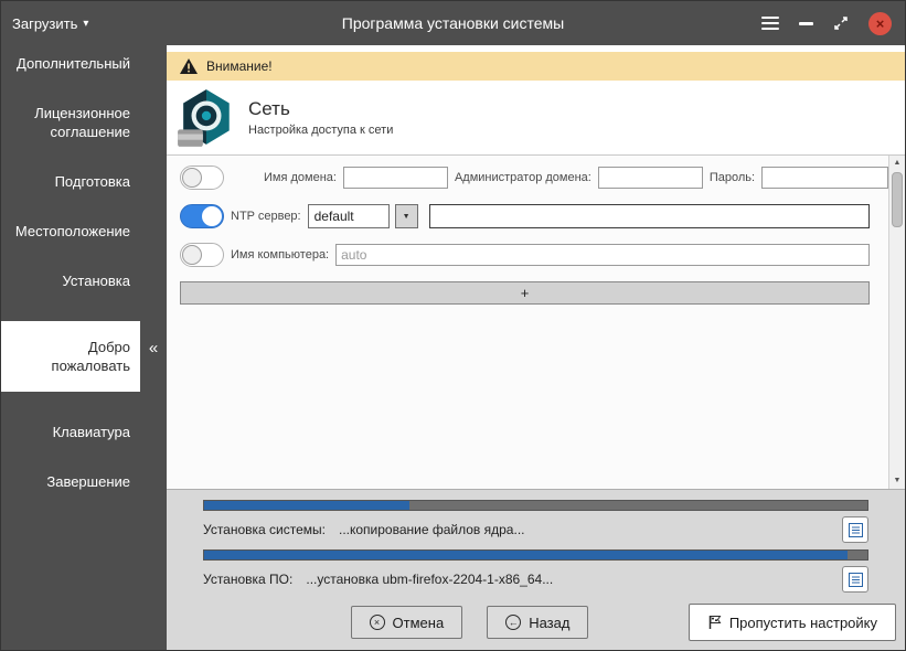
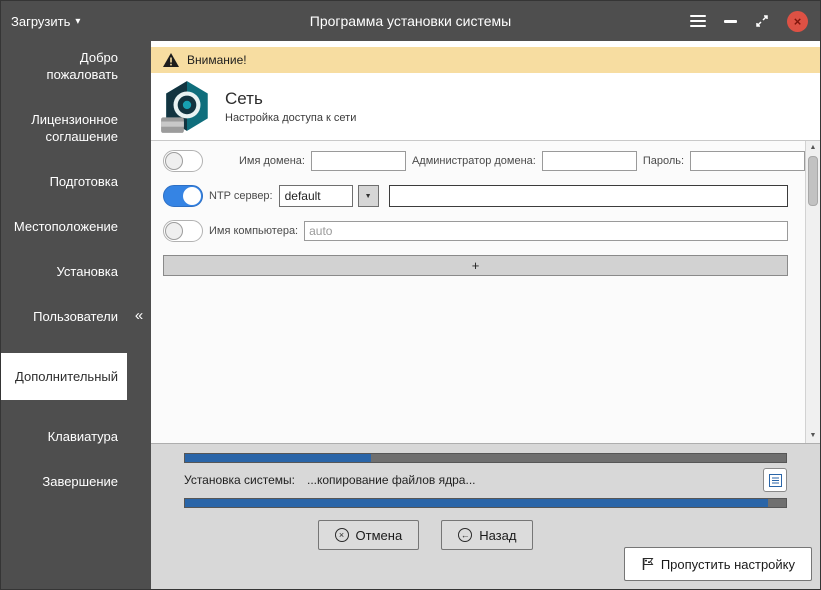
  Загрузить
  ▾
  Программа установки системы
  ×
- Дополнительный
+ Добро пожаловать
  Лицензионное соглашение
  Подготовка
  Местоположение
  Установка
+ Пользователи
- Добро пожаловать
+ Дополнительный
  Клавиатура
  Завершение
  «
  Внимание!
  Сеть
  Настройка доступа к сети
  Имя домена:
  Администратор домена:
  Пароль:
  NTP сервер:
  default
  Имя компьютера:
  auto
  +
  Установка системы:
  ...копирование файлов ядра...
- Установка ПО:
- ...установка ubm-firefox-2204-1-x86_64...
  ×
  Отмена
  ←
  Назад
  Пропустить настройку
